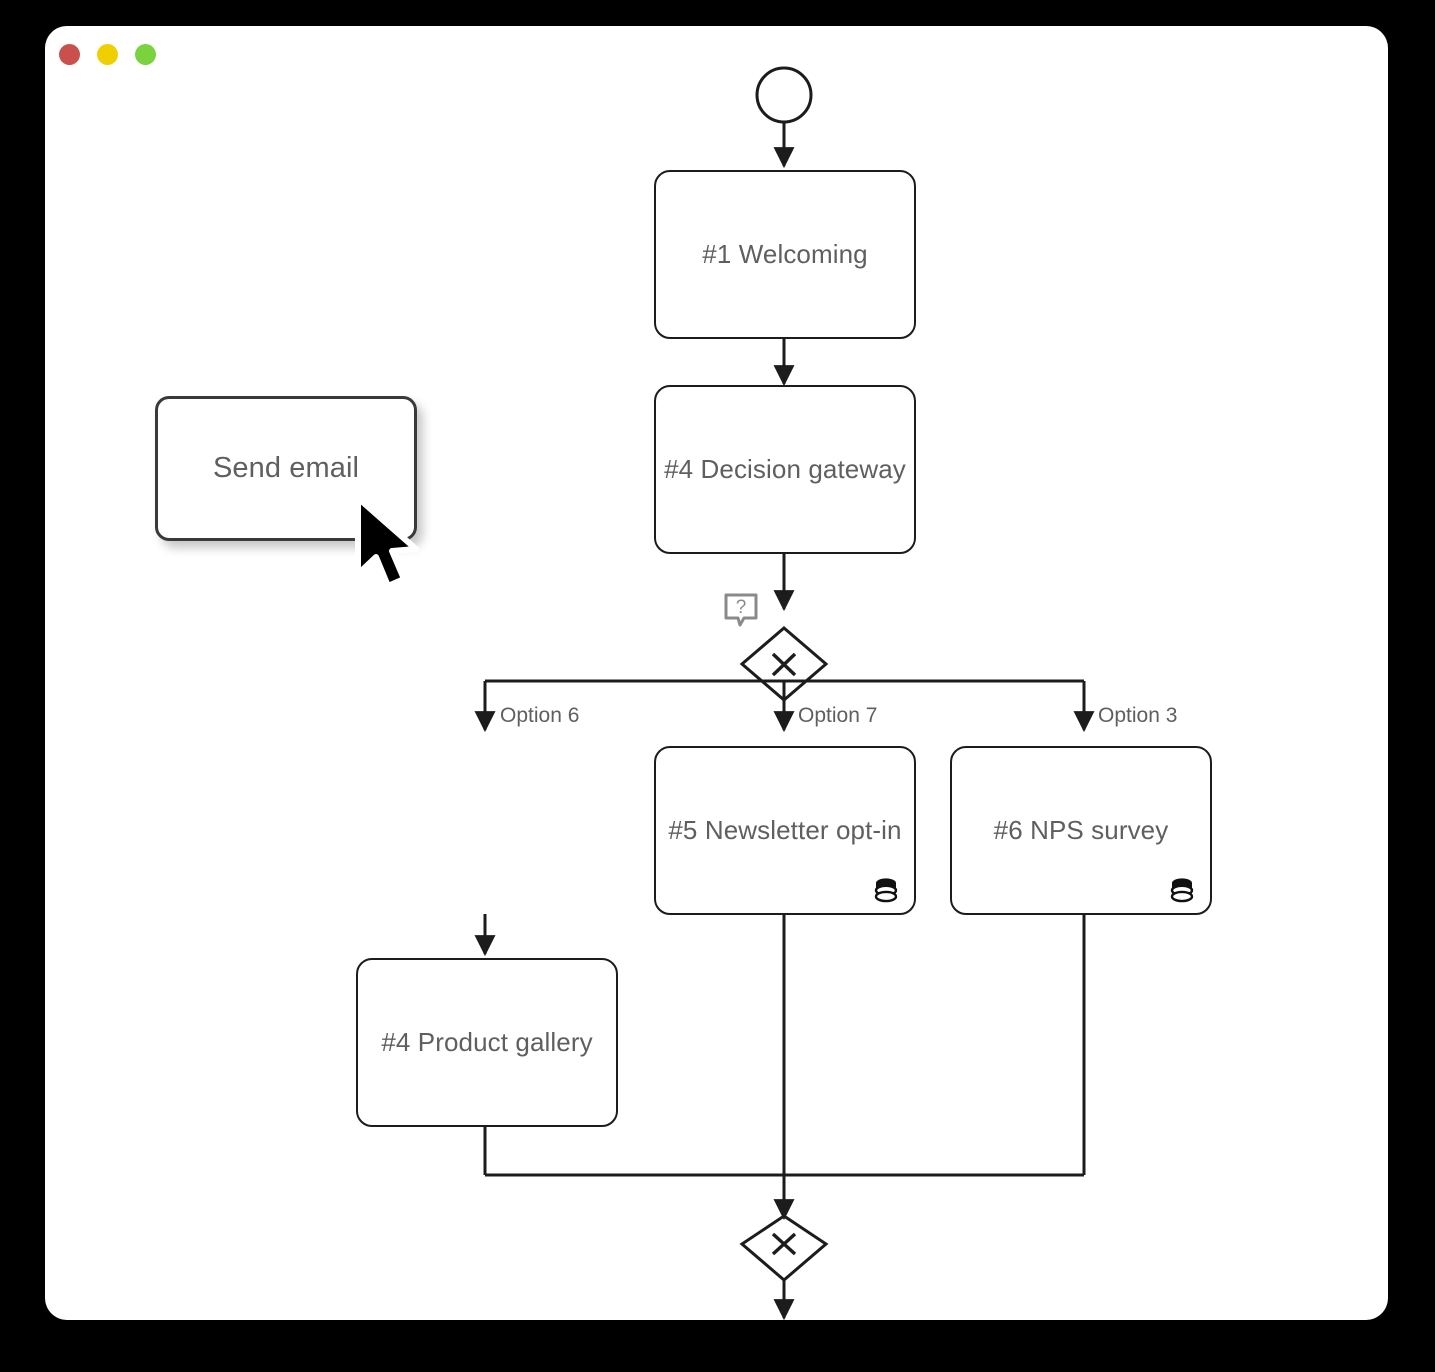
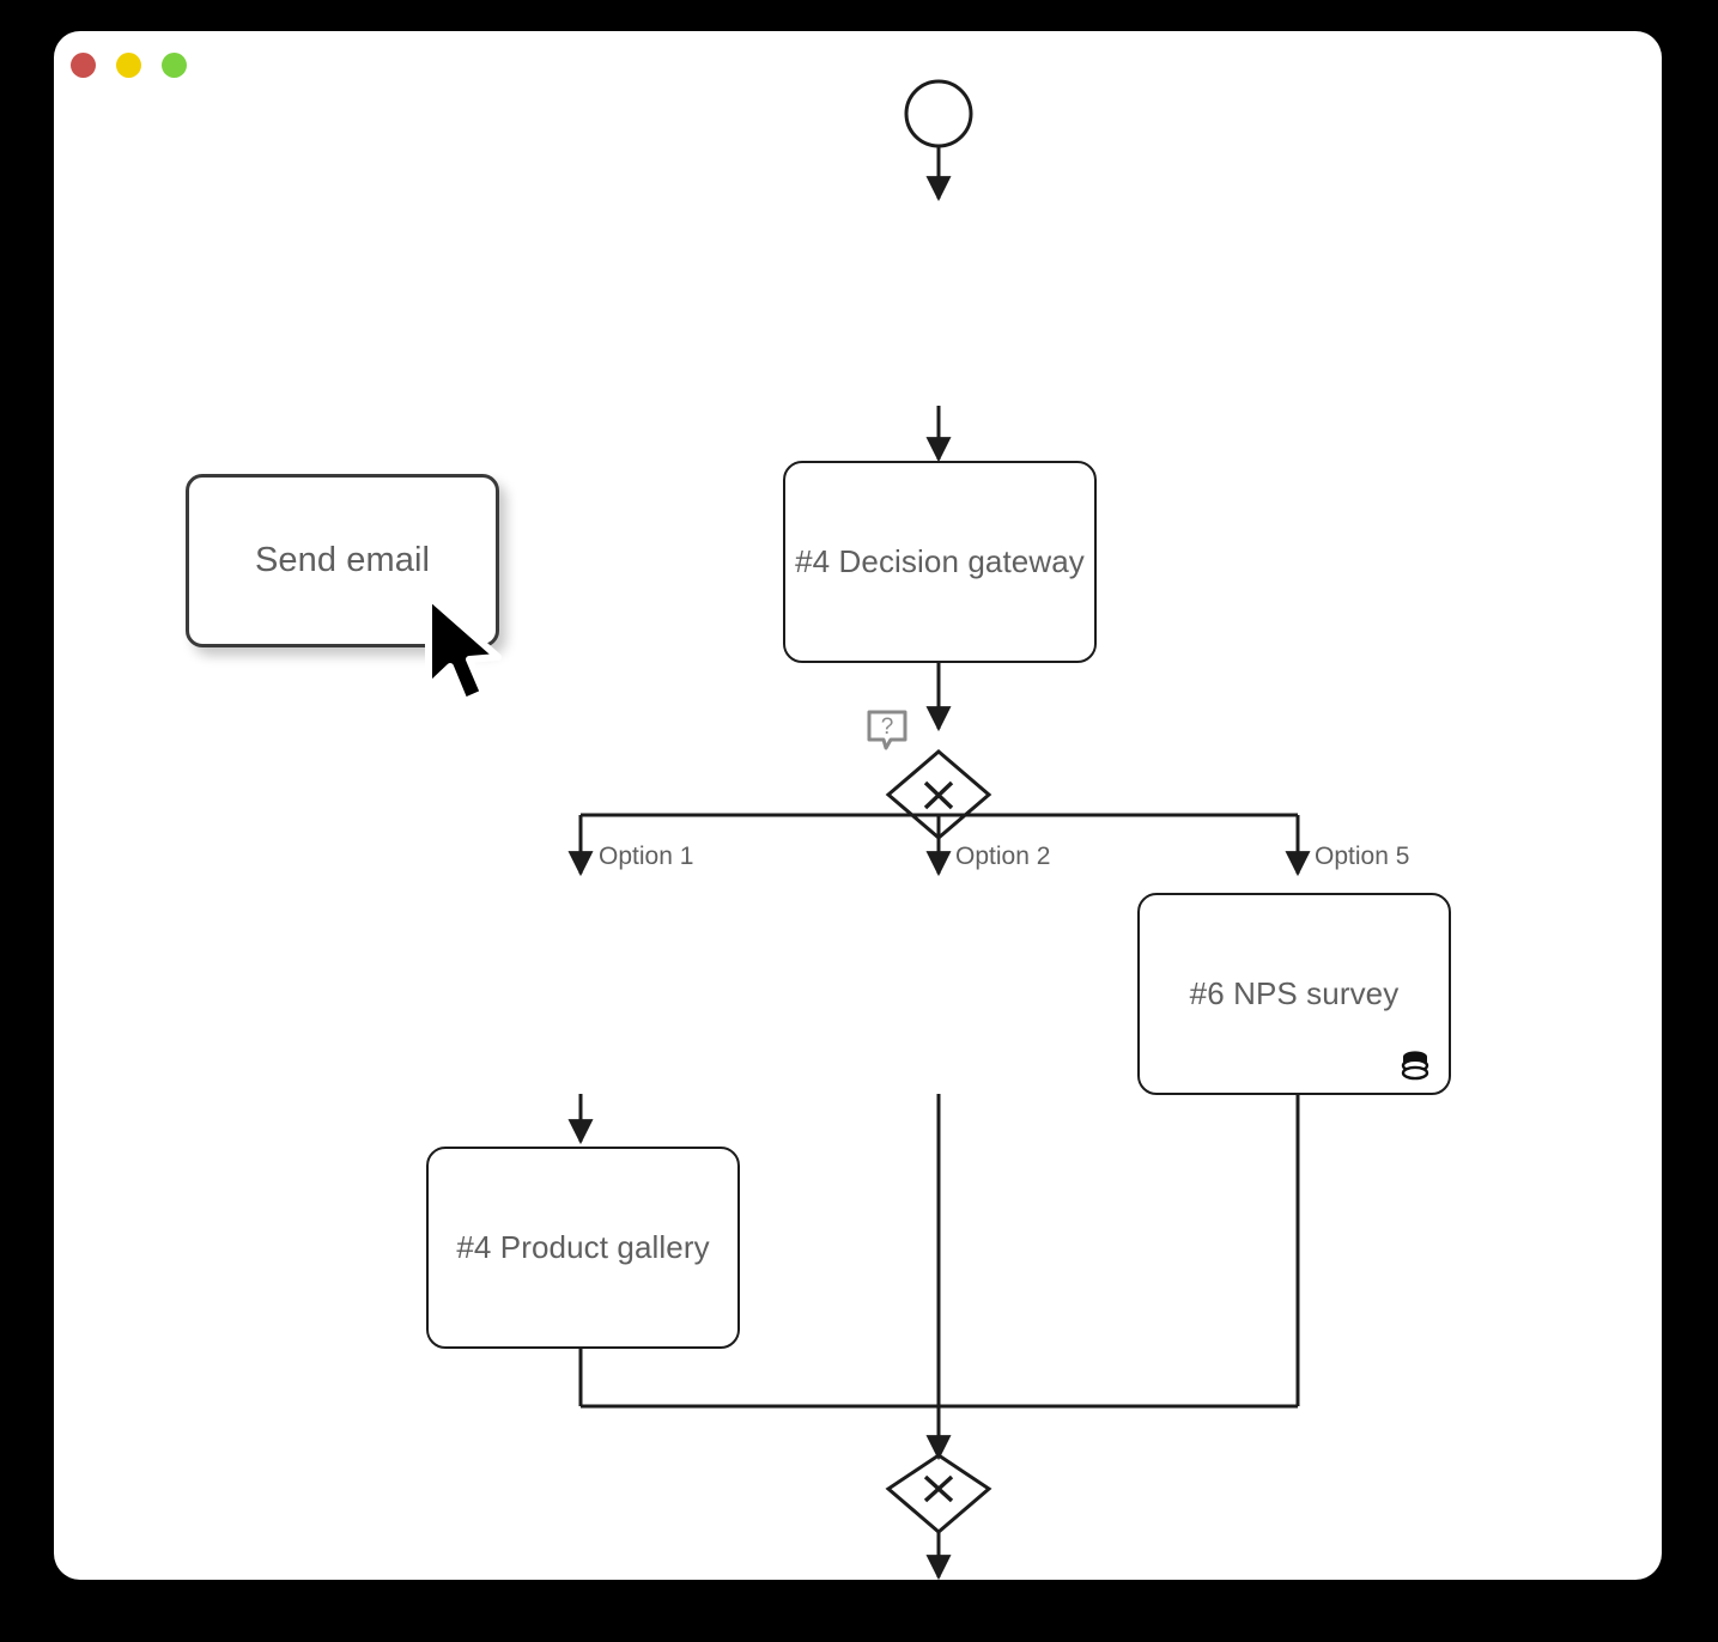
  ?
- #1 Welcoming
  #4 Decision gateway
  #4 Product gallery
- #5 Newsletter opt-in
  #6 NPS survey
- Option 6
+ Option 1
- Option 7
+ Option 2
- Option 3
+ Option 5
  Send email
